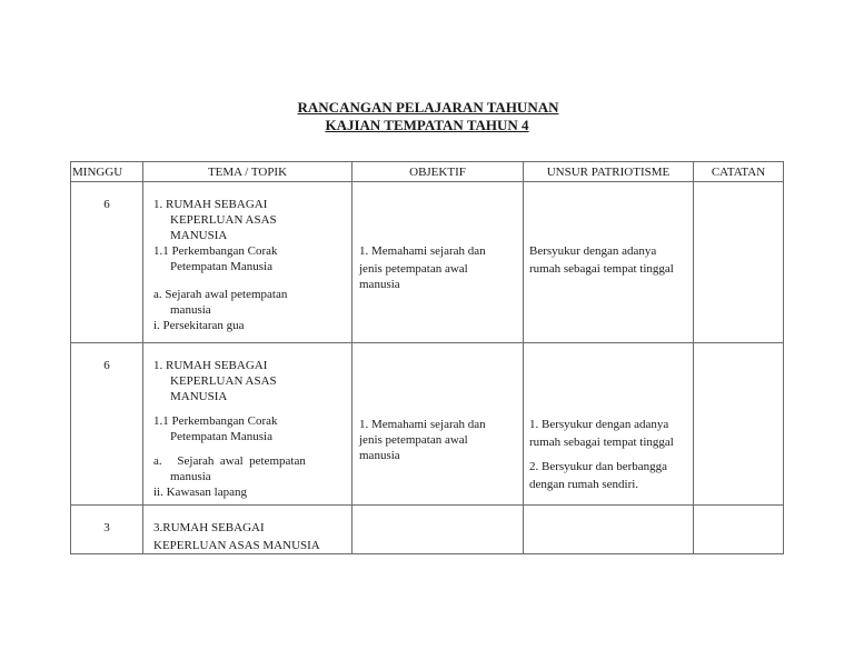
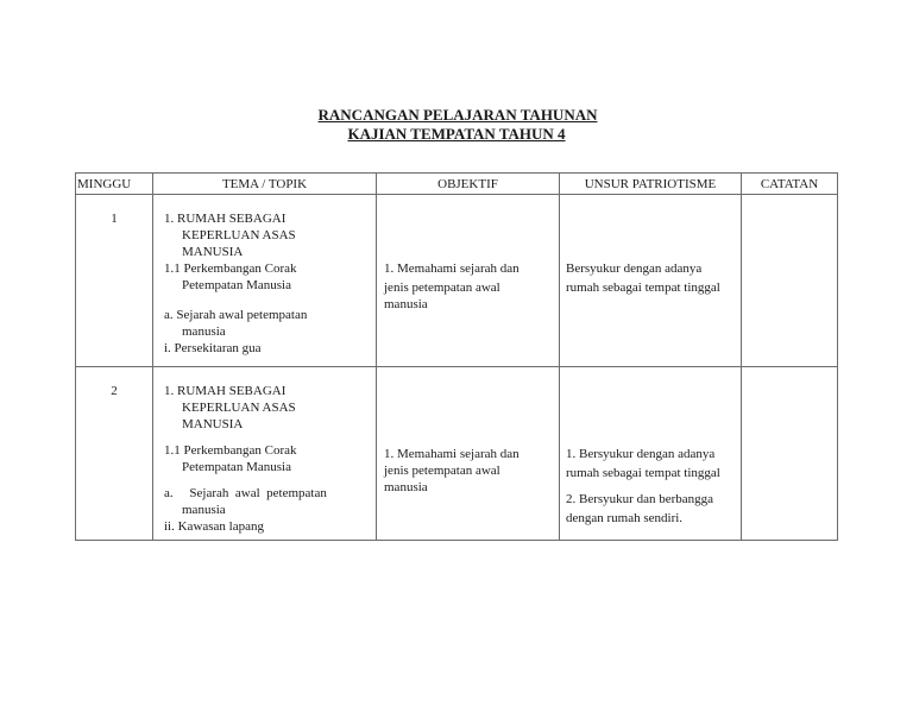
  RANCANGAN PELAJARAN TAHUNAN
  KAJIAN TEMPATAN TAHUN 4
  MINGGU	TEMA / TOPIK	OBJEKTIF	UNSUR PATRIOTISME	CATATAN
- 6	1. RUMAH SEBAGAI KEPERLUAN ASAS MANUSIA 1.1 Perkembangan Corak Petempatan Manusia a. Sejarah awal petempatan manusia i. Persekitaran gua	1. Memahami sejarah dan jenis petempatan awal manusia	Bersyukur dengan adanya rumah sebagai tempat tinggal
+ 1	1. RUMAH SEBAGAI KEPERLUAN ASAS MANUSIA 1.1 Perkembangan Corak Petempatan Manusia a. Sejarah awal petempatan manusia i. Persekitaran gua	1. Memahami sejarah dan jenis petempatan awal manusia	Bersyukur dengan adanya rumah sebagai tempat tinggal
- 6	1. RUMAH SEBAGAI KEPERLUAN ASAS MANUSIA 1.1 Perkembangan Corak Petempatan Manusia a. Sejarah awal petempatan manusia ii. Kawasan lapang	1. Memahami sejarah dan jenis petempatan awal manusia	1. Bersyukur dengan adanya rumah sebagai tempat tinggal 2. Bersyukur dan berbangga dengan rumah sendiri.
+ 2	1. RUMAH SEBAGAI KEPERLUAN ASAS MANUSIA 1.1 Perkembangan Corak Petempatan Manusia a. Sejarah awal petempatan manusia ii. Kawasan lapang	1. Memahami sejarah dan jenis petempatan awal manusia	1. Bersyukur dengan adanya rumah sebagai tempat tinggal 2. Bersyukur dan berbangga dengan rumah sendiri.
- 3	3.RUMAH SEBAGAI KEPERLUAN ASAS MANUSIA
